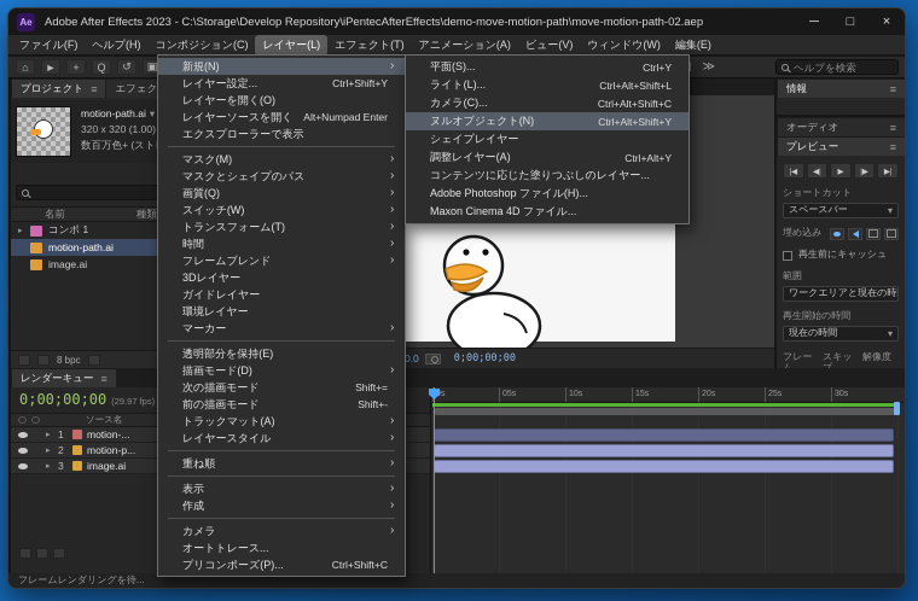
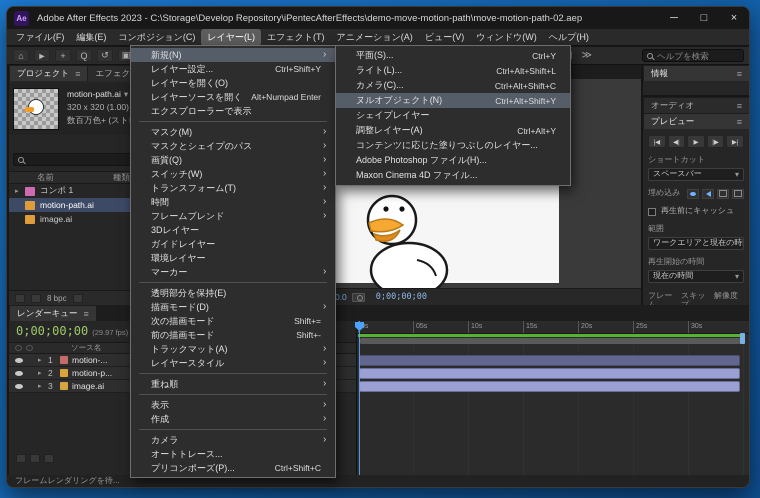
  Ae
  Adobe After Effects 2023 - C:\Storage\Develop Repository\iPentecAfterEffects\demo-move-motion-path\move-motion-path-02.aep
  ─
  □
  ×
  ファイル(F)
- ヘルプ(H)
+ 編集(E)
  コンポジション(C)
  レイヤー(L)
  エフェクト(T)
  アニメーション(A)
  ビュー(V)
  ウィンドウ(W)
- 編集(E)
+ ヘルプ(H)
  ⌂
  ►
  +
  Q
  ↺
  ▣
  ≫
  ヘルプを検索
  プロジェクト
  motion-path.ai
  320 x 320 (1.00)
  名前
  種類
  コンポ 1
  motion-path.ai
  image.ai
  8 bpc
  0.0
  0;00;00;00
  情報
  オーディオ
  プレビュー
  ショートカット
  スペースバー
  埋め込み
  再生前にキャッシュ
  範囲
  ワークエリアと現在の時
  再生開始の時間
  現在の時間
  フレー
  スキッ
  解像度
  レンダーキュー
  0;00;00;00 (29.97 fps)
  ソース名
  1
  motion-...
  2
  motion-p...
  3
  image.ai
  フレームレンダリングを待...
  新規(N)
  レイヤー設定...
  Ctrl+Shift+Y
  レイヤーを開く(O)
  レイヤーソースを開く
  Alt+Numpad Enter
  エクスプローラーで表示
  マスク(M)
  マスクとシェイプのパス
  画質(Q)
  スイッチ(W)
  トランスフォーム(T)
  時間
  フレームブレンド
  3Dレイヤー
  ガイドレイヤー
  環境レイヤー
  マーカー
  透明部分を保持(E)
  描画モード(D)
  次の描画モード
  Shift+=
  前の描画モード
  Shift+-
  トラックマット(A)
  レイヤースタイル
  重ね順
  表示
  作成
  カメラ
  オートトレース...
  プリコンポーズ(P)...
  Ctrl+Shift+C
  平面(S)...
  Ctrl+Y
  ライト(L)...
  Ctrl+Alt+Shift+L
  カメラ(C)...
  Ctrl+Alt+Shift+C
  ヌルオブジェクト(N)
  Ctrl+Alt+Shift+Y
  シェイプレイヤー
  調整レイヤー(A)
  Ctrl+Alt+Y
  コンテンツに応じた塗りつぶしのレイヤー...
  Adobe Photoshop ファイル(H)...
  Maxon Cinema 4D ファイル...
